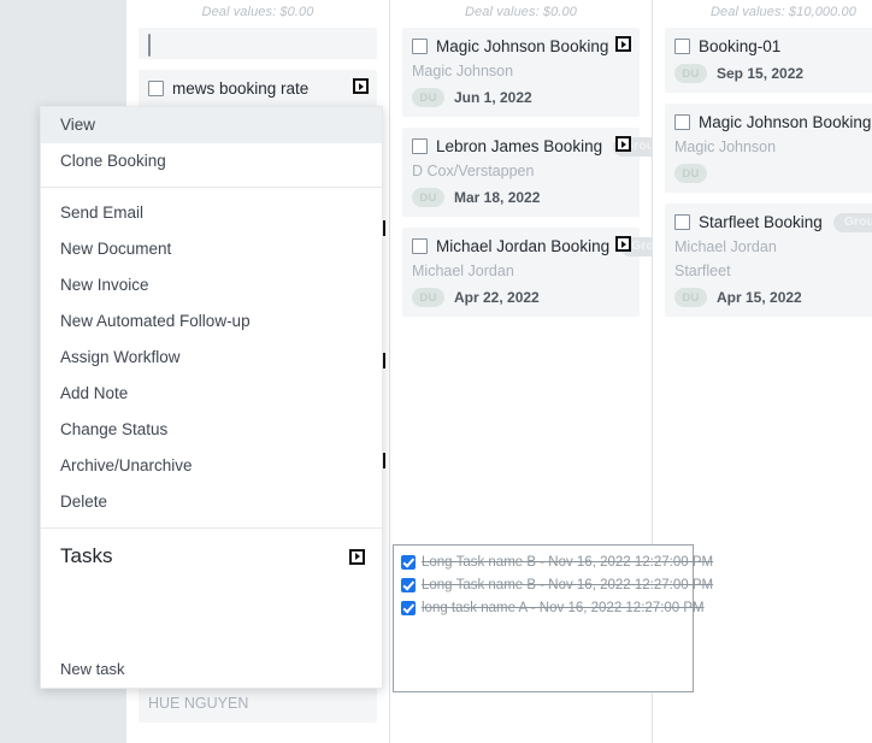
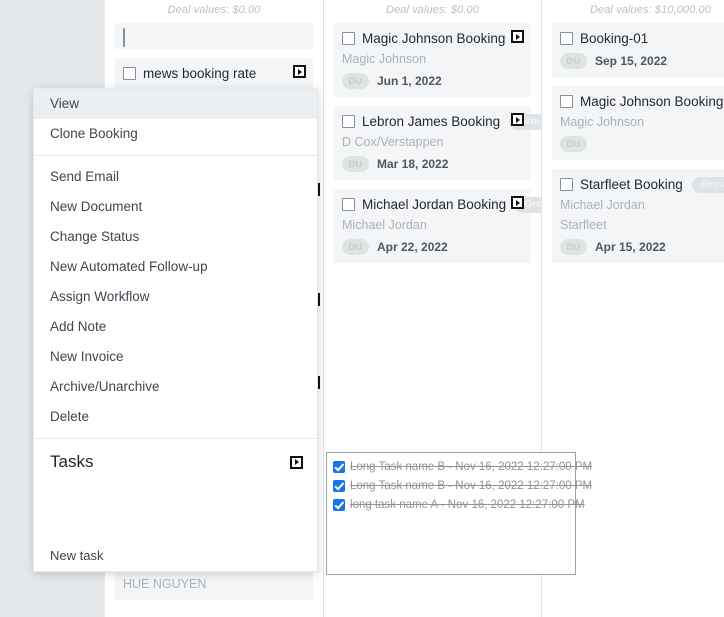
  Deal values: $0.00
  mews booking rate
  HUE NGUYEN
  Deal values: $0.00
  Magic Johnson Booking
  Magic Johnson
  DU
  Jun 1, 2022
  Lebron James Booking
  D Cox/Verstappen
  DU
  Mar 18, 2022
  Michael Jordan Booking
  Michael Jordan
  DU
  Apr 22, 2022
  Deal values: $10,000.00
  Booking-01
  DU
  Sep 15, 2022
  Magic Johnson Booking
  Magic Johnson
  DU
  Starfleet Booking
  Michael Jordan
  Starfleet
  DU
  Apr 15, 2022
  View
  Clone Booking
  Send Email
  New Document
- New Invoice
+ Change Status
  New Automated Follow-up
  Assign Workflow
  Add Note
- Change Status
+ New Invoice
  Archive/Unarchive
  Delete
  Tasks
  New task
  Long Task name B - Nov 16, 2022 12:27:00 PM
  Long Task name B - Nov 16, 2022 12:27:00 PM
  long task name A - Nov 16, 2022 12:27:00 PM
